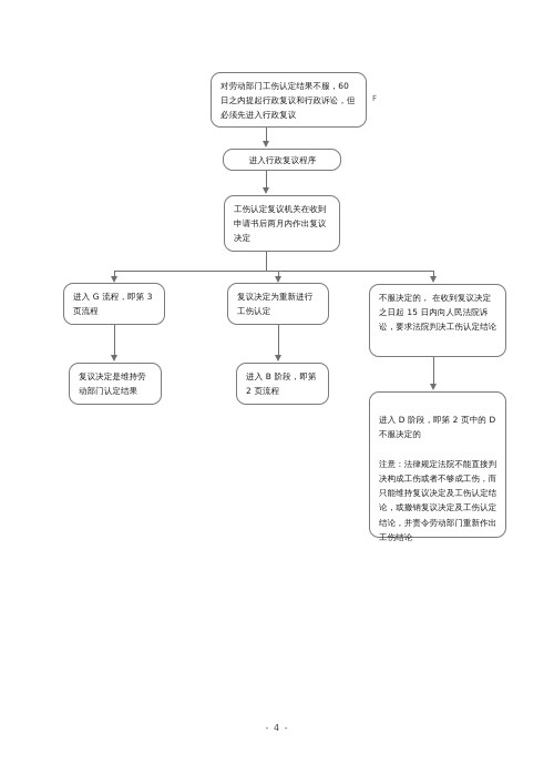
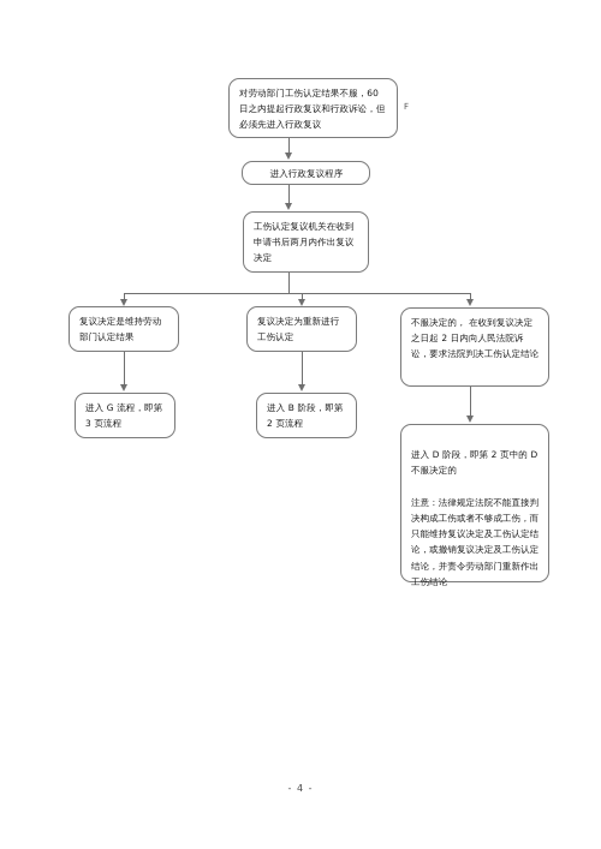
  对劳动部门工伤认定结果不服，60 日之内提起行政复议和行政诉讼，但必须先进入行政复议
  进入行政复议程序
  工伤认定复议机关在收到申请书后两月内作出复议决定
- 进入 G 流程，即第 3 页流程
+ 复议决定是维持劳动部门认定结果
  复议决定为重新进行工伤认定
- 不服决定的， 在收到复议决定之日起 15 日内向人民法院诉讼，要求法院判决工伤认定结论
+ 不服决定的， 在收到复议决定之日起 2 日内向人民法院诉讼，要求法院判决工伤认定结论
- 复议决定是维持劳动部门认定结果
+ 进入 G 流程，即第 3 页流程
  进入 B 阶段，即第 2 页流程
  进入 D 阶段，即第 2 页中的 D 不服决定的
  注意：法律规定法院不能直接判决构成工伤或者不够成工伤，而只能维持复议决定及工伤认定结论，或撤销复议决定及工伤认定结论，并责令劳动部门重新作出工伤结论
  F
  - 4 -
